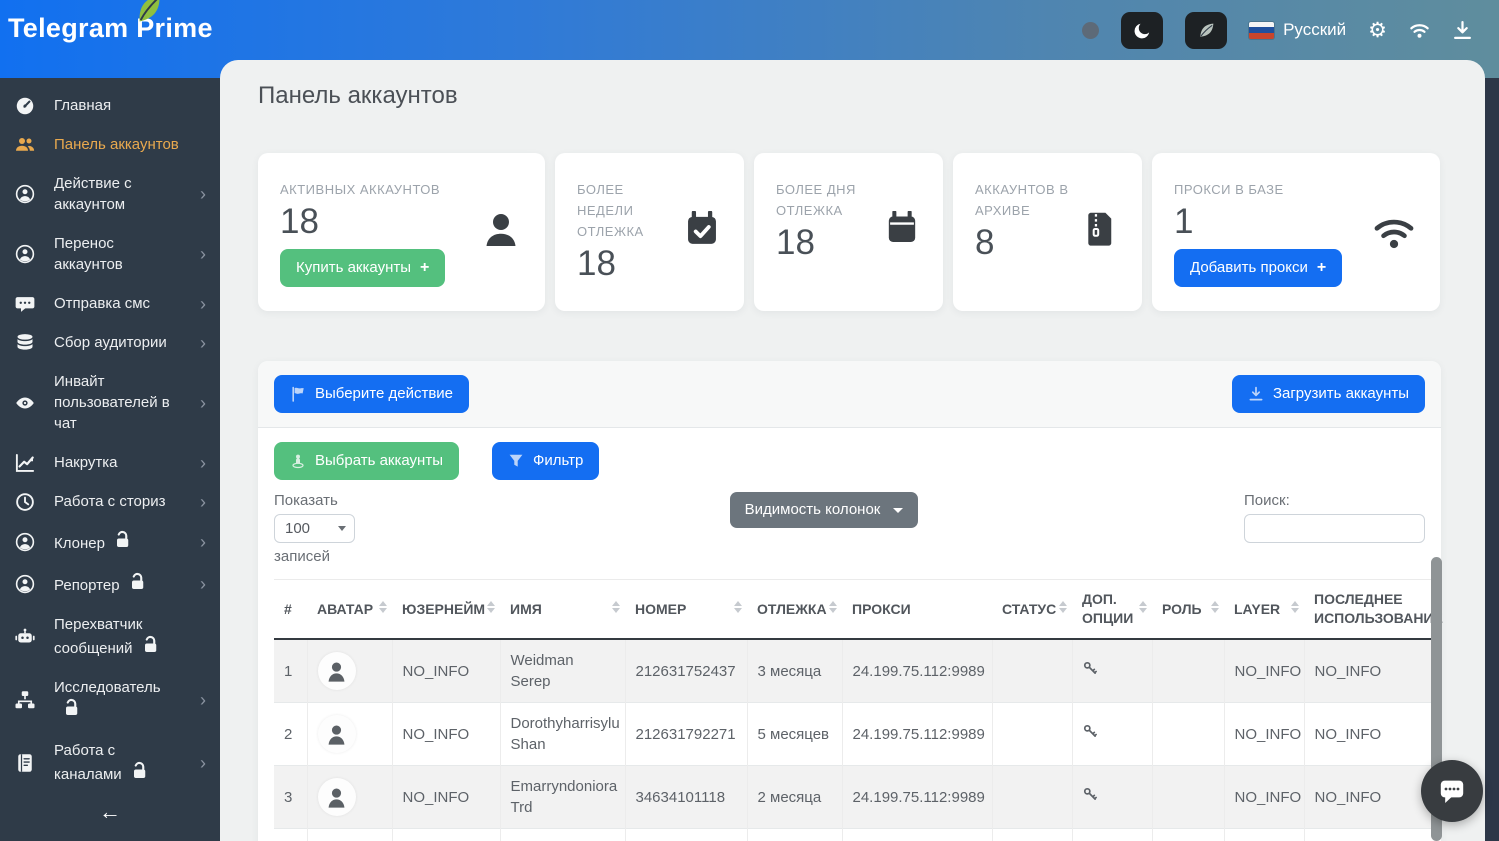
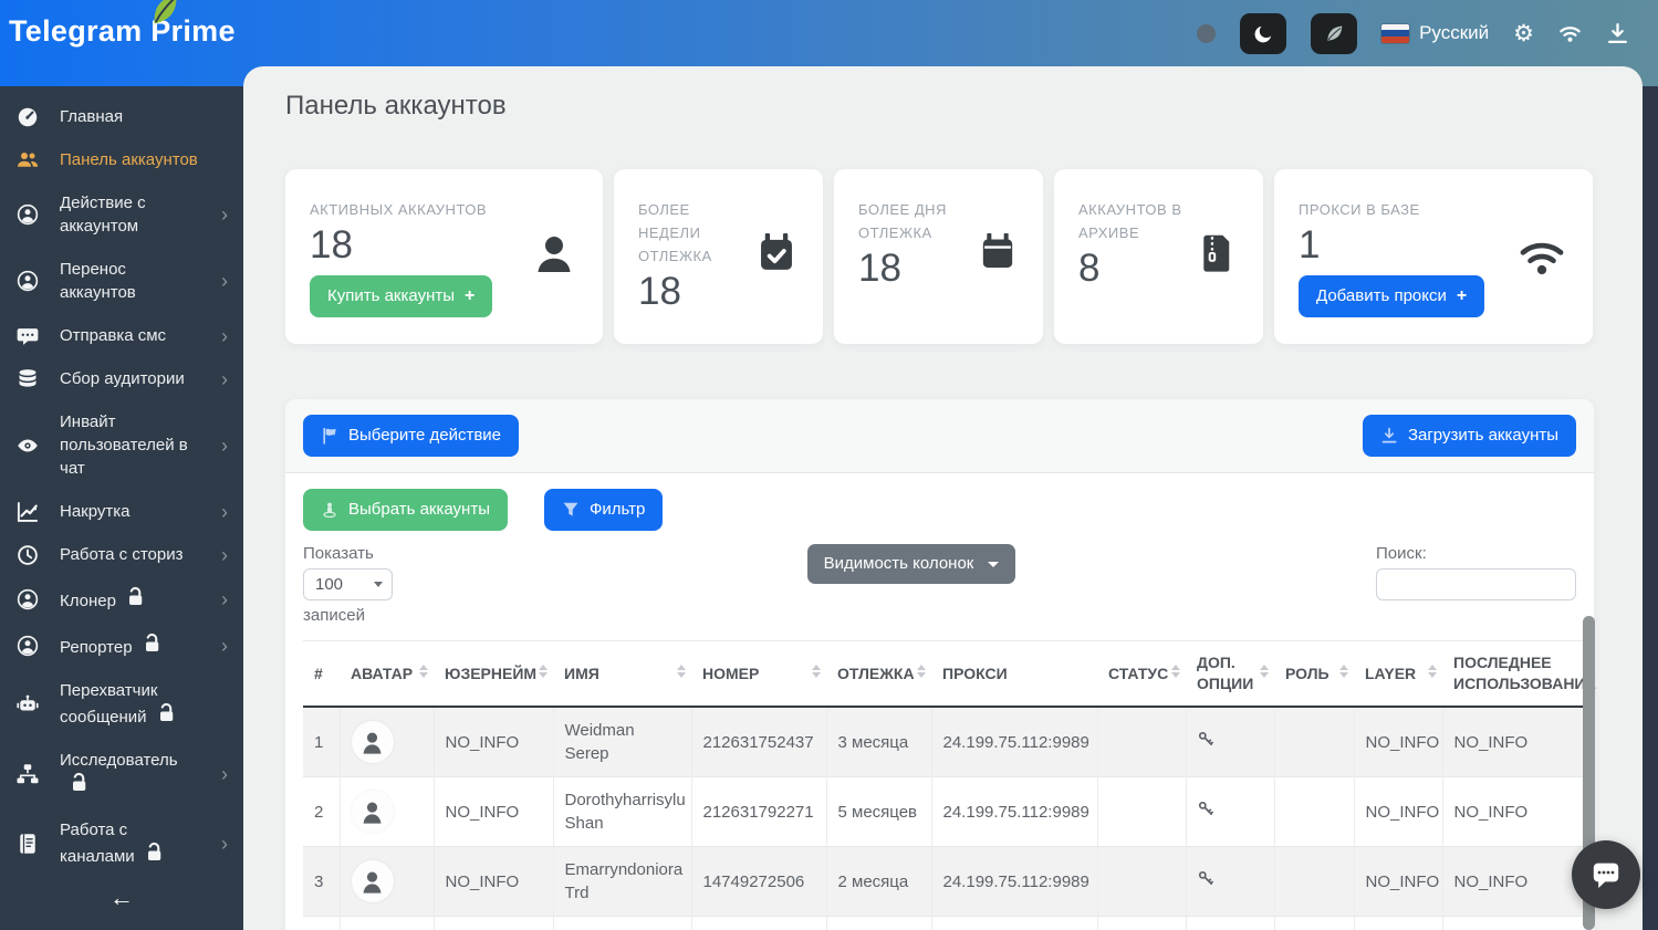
  Telegram Prime
  Русский
  ⚙
  Главная
  Панель аккаунтов
  Действие с аккаунтом
  ›
  Перенос аккаунтов
  ›
  Отправка смс
  ›
  Сбор аудитории
  ›
  Инвайт пользователей в чат
  ›
  Накрутка
  ›
  Работа с сториз
  ›
  Клонер
  ›
  Репортер
  ›
  Перехватчик сообщений
  Исследователь
  ›
  Работа с каналами
  ›
  ←
  Панель аккаунтов
  АКТИВНЫХ АККАУНТОВ
  18
  Купить аккаунты
  +
  БОЛЕЕ НЕДЕЛИ ОТЛЕЖКА
  18
  БОЛЕЕ ДНЯ ОТЛЕЖКА
  18
  АККАУНТОВ В АРХИВЕ
  8
  ПРОКСИ В БАЗЕ
  1
  Добавить прокси
  +
  Выберите действие
  Загрузить аккаунты
  Выбрать аккаунты
  Фильтр
  Показать
  100
  записей
  Видимость колонок
  Поиск:
  #	АВАТАР	ЮЗЕРНЕЙМ	ИМЯ	НОМЕР	ОТЛЕЖКА	ПРОКСИ	СТАТУС	ДОП. ОПЦИИ	РОЛЬ	LAYER	ПОСЛЕДНЕЕ ИСПОЛЬЗОВАНИ
  1		NO_INFO	Weidman Serep	212631752437	3 месяца	24.199.75.112:9989				NO_INFO	NO_INFO
  2		NO_INFO	Dorothyharrisylu Shan	212631792271	5 месяцев	24.199.75.112:9989				NO_INFO	NO_INFO
- 3		NO_INFO	Emarryndoniora Trd	34634101118	2 месяца	24.199.75.112:9989				NO_INFO	NO_INFO
+ 3		NO_INFO	Emarryndoniora Trd	14749272506	2 месяца	24.199.75.112:9989				NO_INFO	NO_INFO
